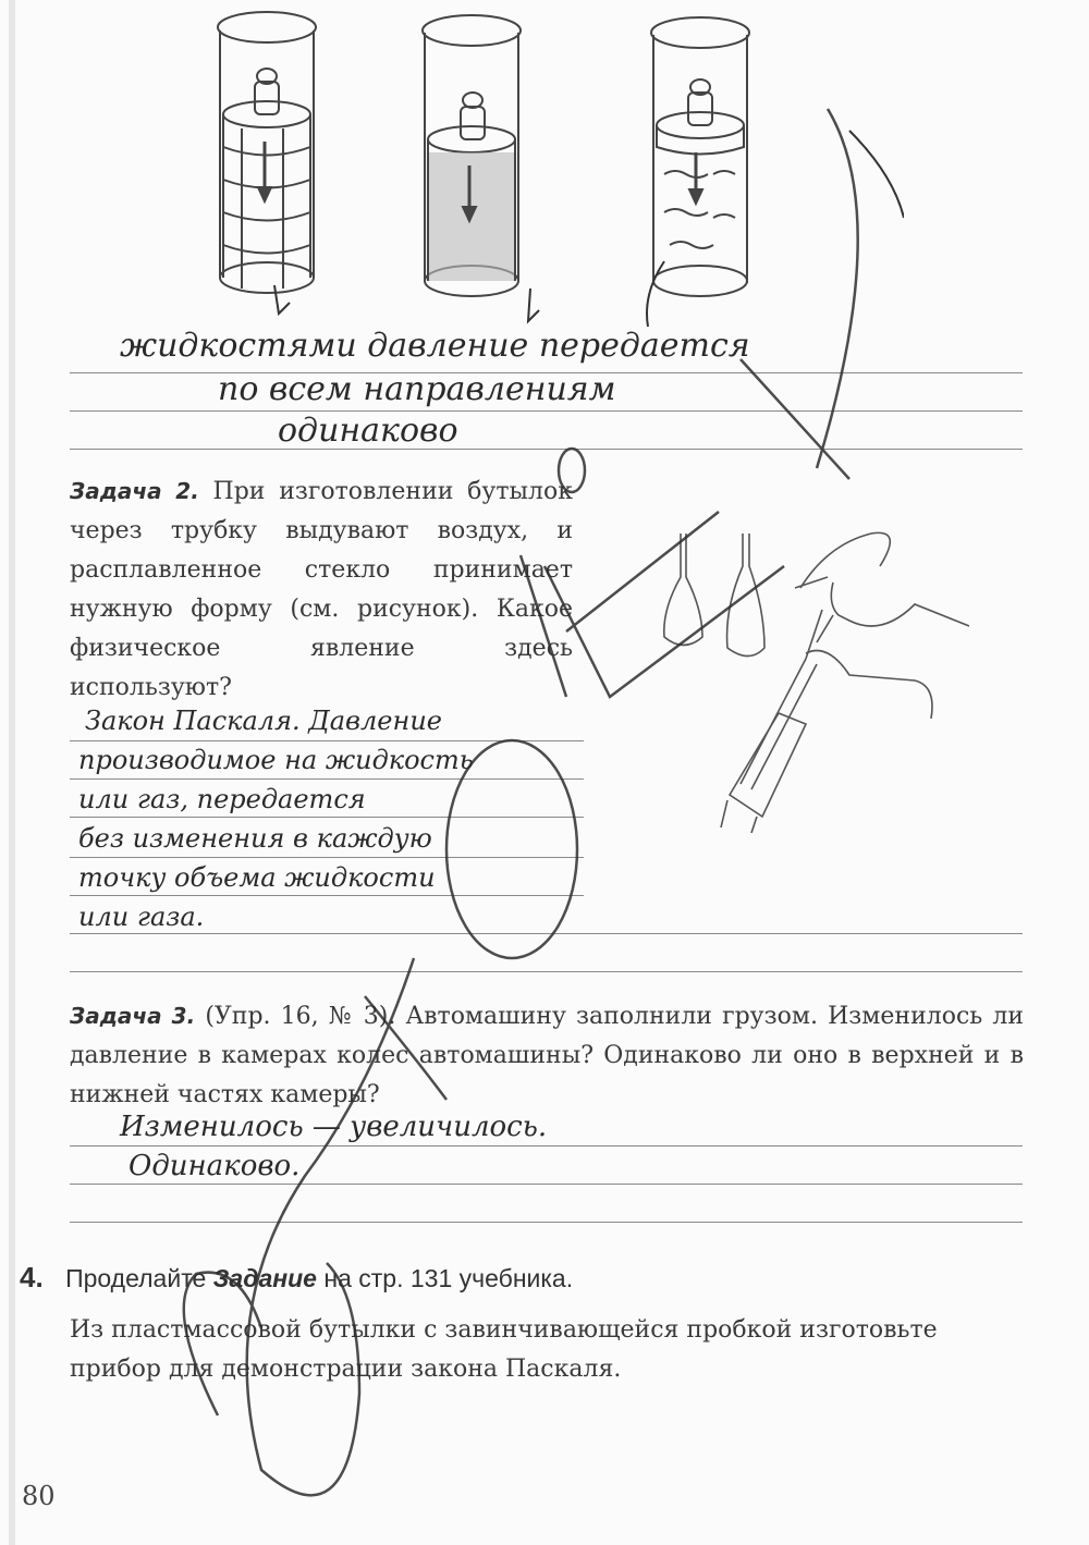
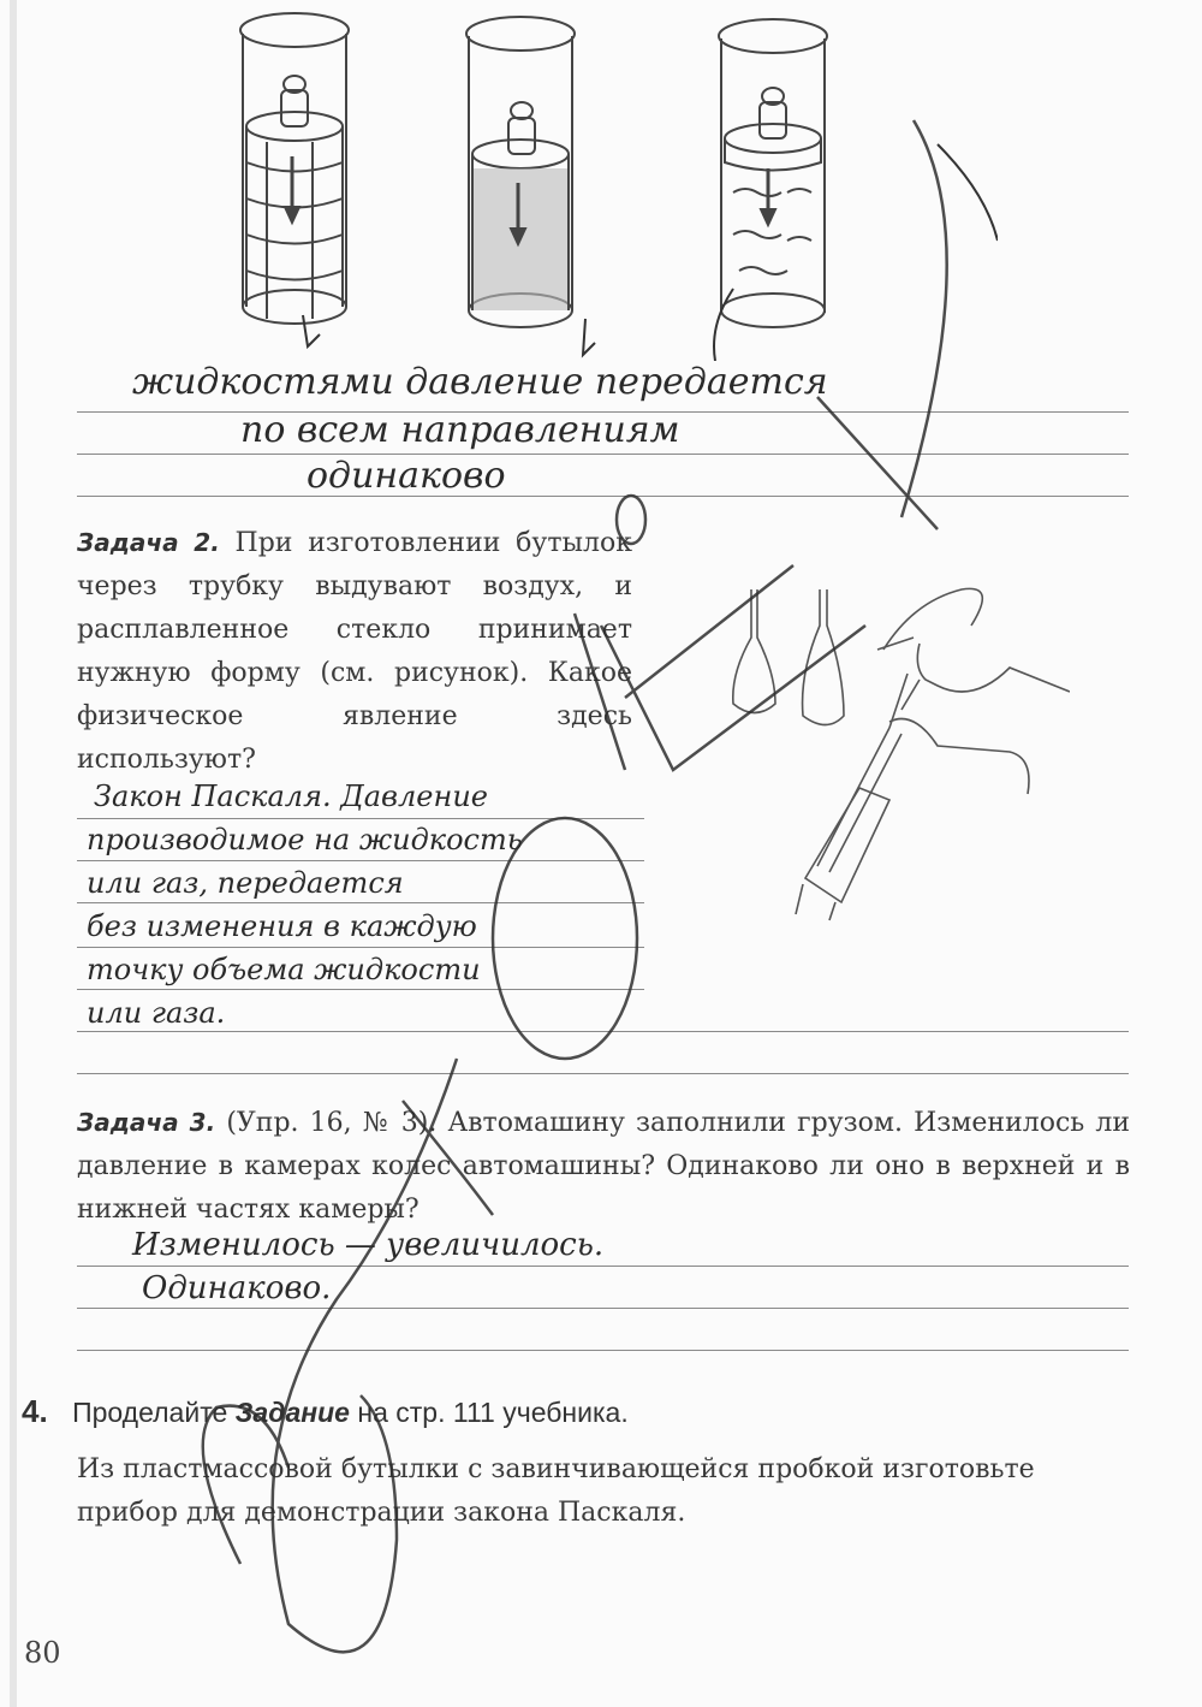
  жидкостями давление передается
  по всем направлениям
  одинаково
  Задача 2. При изготовлении бутылок через трубку выдувают воздух, и расплавленное стекло принимает нужную форму (см. рисунок). Какое физическое явление здесь используют?
  Закон Паскаля. Давление
  производимое на жидкость
  или газ, передается
  без изменения в каждую
  точку объема жидкости
  или газа.
  Задача 3. (Упр. 16, № 3). Автомашину заполнили грузом. Изменилось ли давление в камерах колес автомашины? Одинаково ли оно в верхней и в нижней частях камеры?
  Изменилось — увеличилось.
  Одинаково.
- 4. Проделайте Задание на стр. 131 учебника.
+ 4. Проделайте Задание на стр. 111 учебника.
  Из пластмассовой бутылки с завинчивающейся пробкой изготовьте прибор для демонстрации закона Паскаля.
  80
